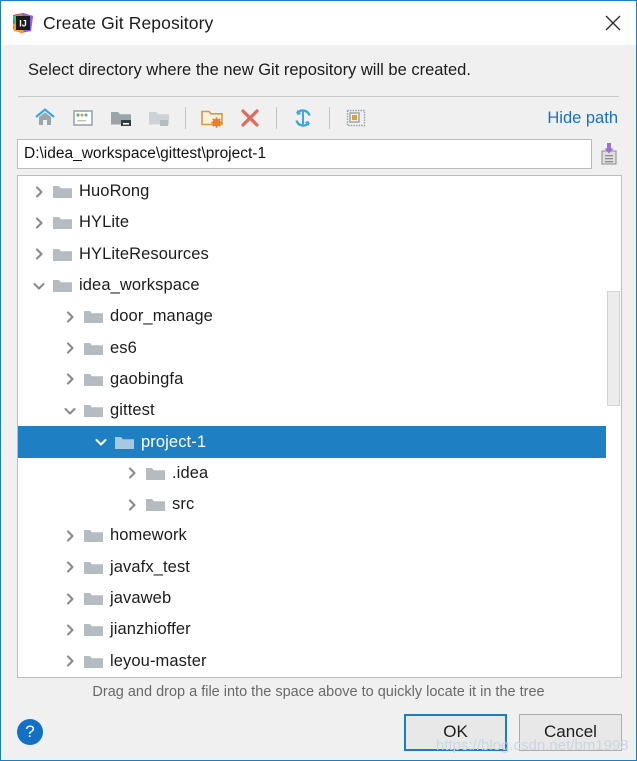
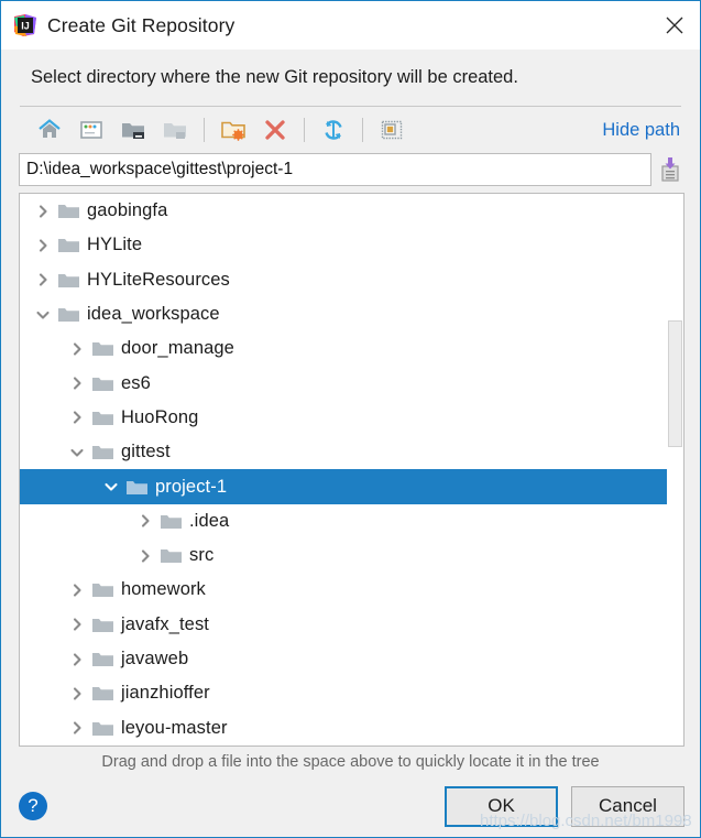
  IJ
  Create Git Repository
  Select directory where the new Git repository will be created.
  Hide path
  D:\idea_workspace\gittest\project-1
- HuoRong
+ gaobingfa
  HYLite
  HYLiteResources
  idea_workspace
  door_manage
  es6
- gaobingfa
+ HuoRong
  gittest
  project-1
  .idea
  src
  homework
  javafx_test
  javaweb
  jianzhioffer
  leyou-master
  Drag and drop a file into the space above to quickly locate it in the tree
  ?
  OK
  Cancel
  https://blog.csdn.net/bm1998
